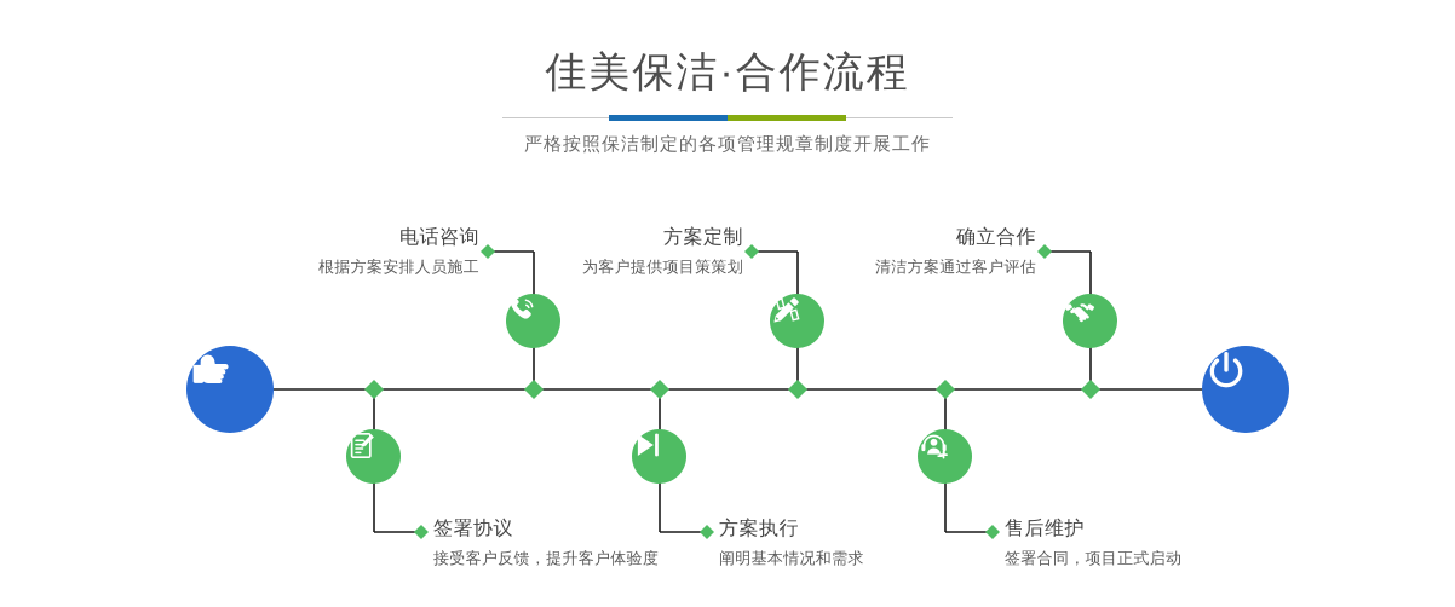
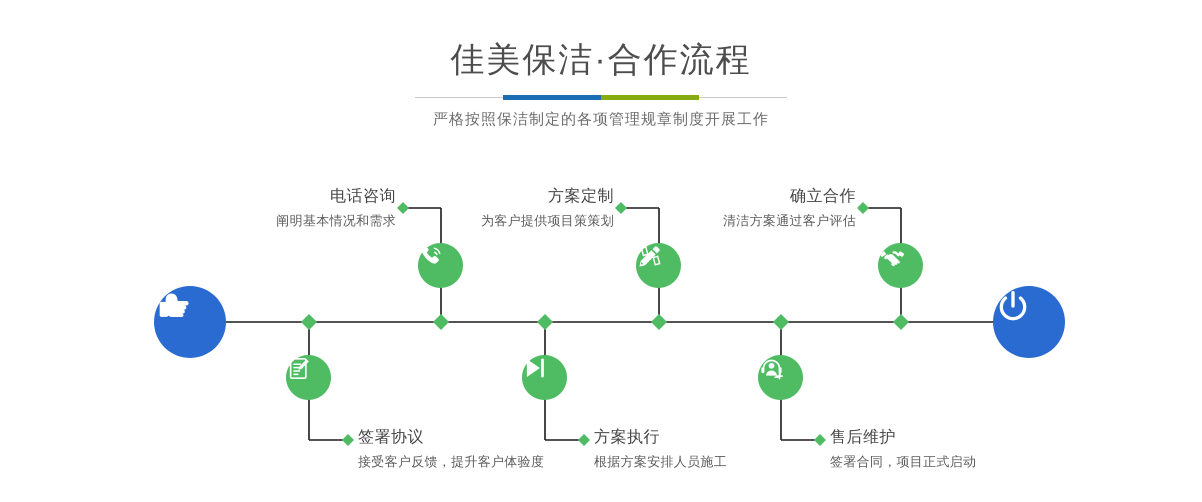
  佳美保洁·合作流程
  严格按照保洁制定的各项管理规章制度开展工作
  电话咨询
- 根据方案安排人员施工
+ 阐明基本情况和需求
  方案定制
  为客户提供项目策策划
  确立合作
  清洁方案通过客户评估
  签署协议
  接受客户反馈，提升客户体验度
  方案执行
- 阐明基本情况和需求
+ 根据方案安排人员施工
  售后维护
  签署合同，项目正式启动
